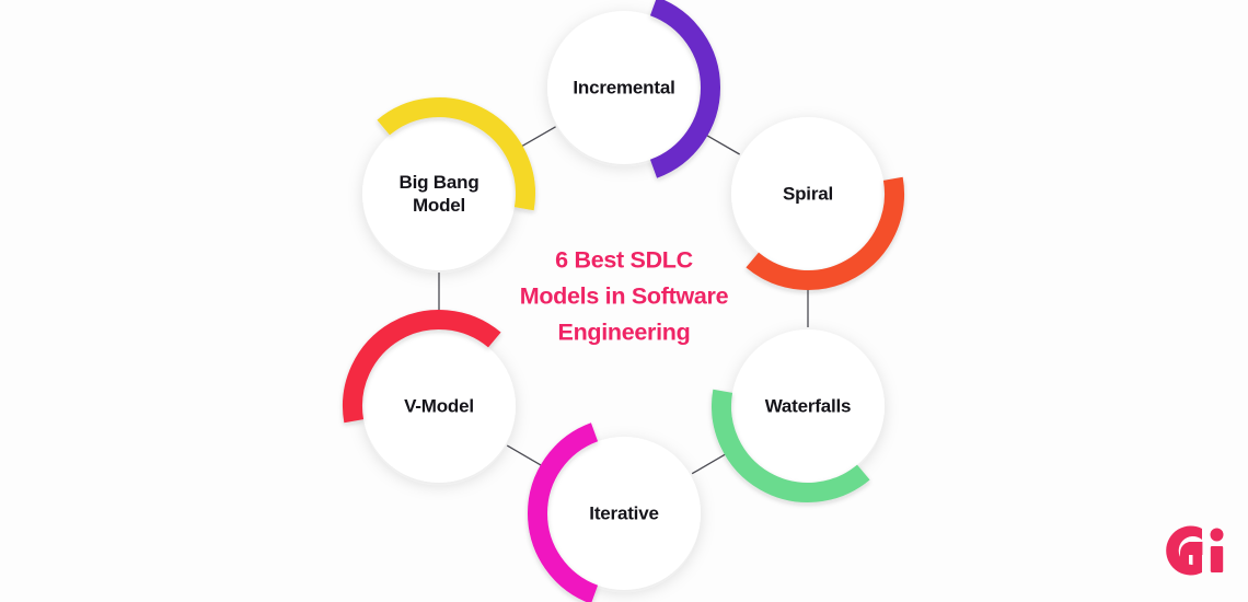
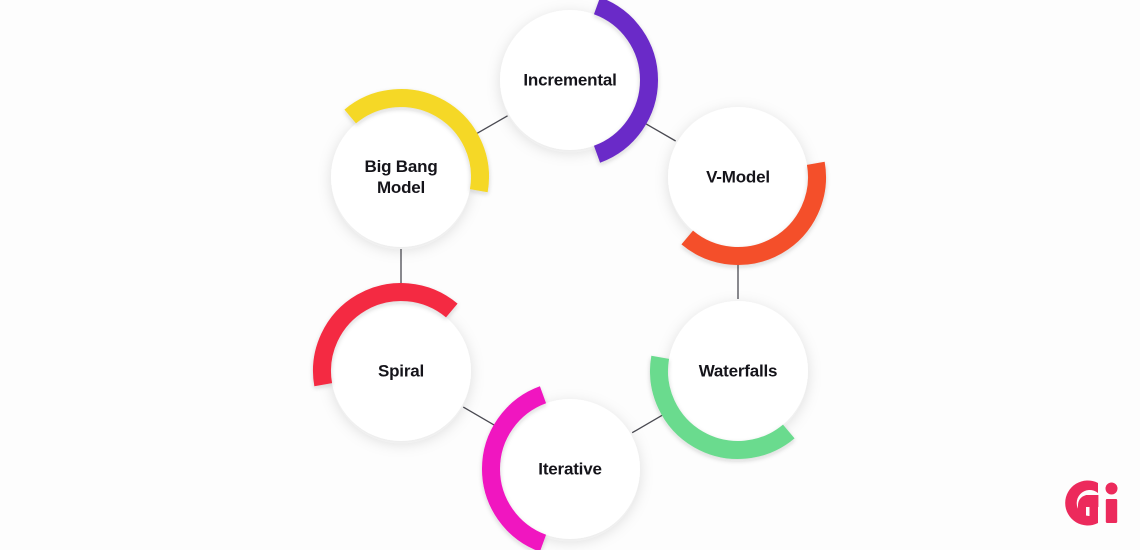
  Incremental
- Spiral
+ V-Model
  Waterfalls
  Iterative
- V-Model
+ Spiral
  Big Bang
  Model
- 6 Best SDLC
- Models in Software
- Engineering
